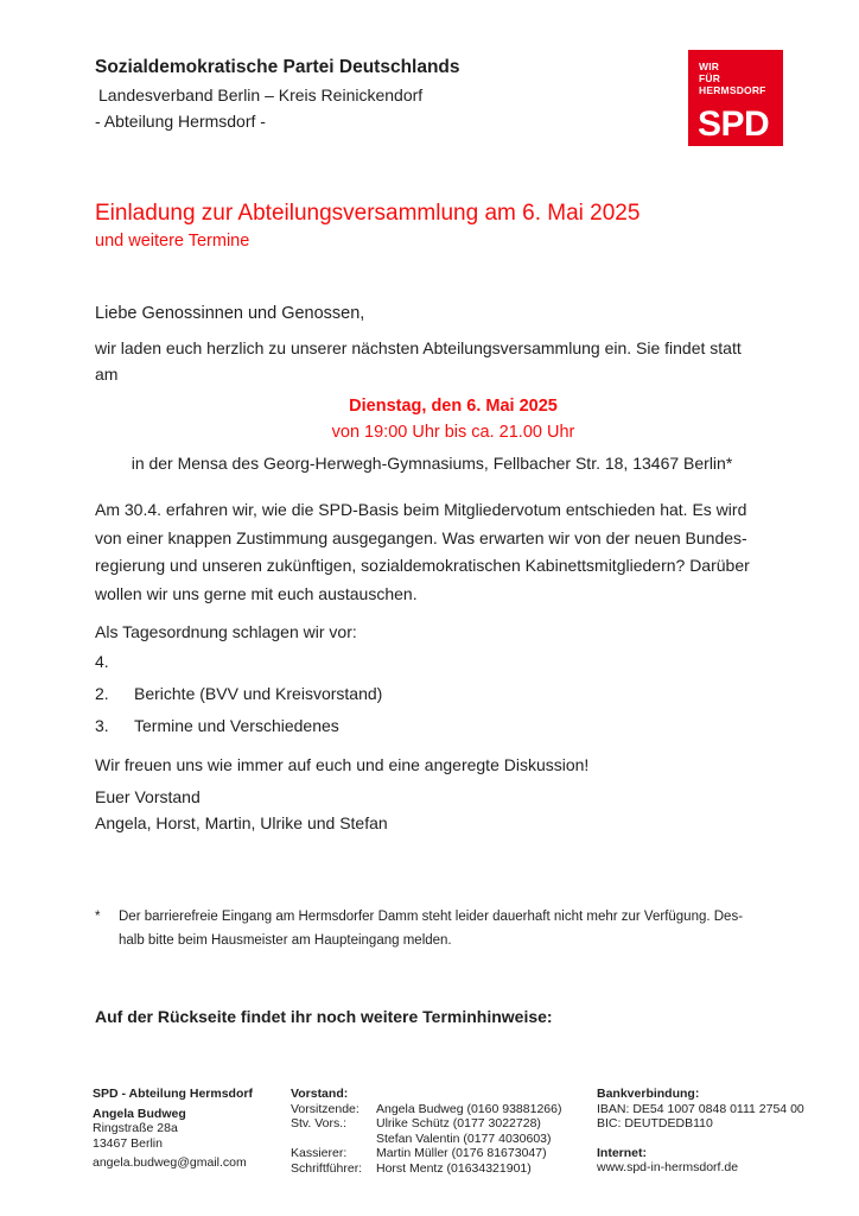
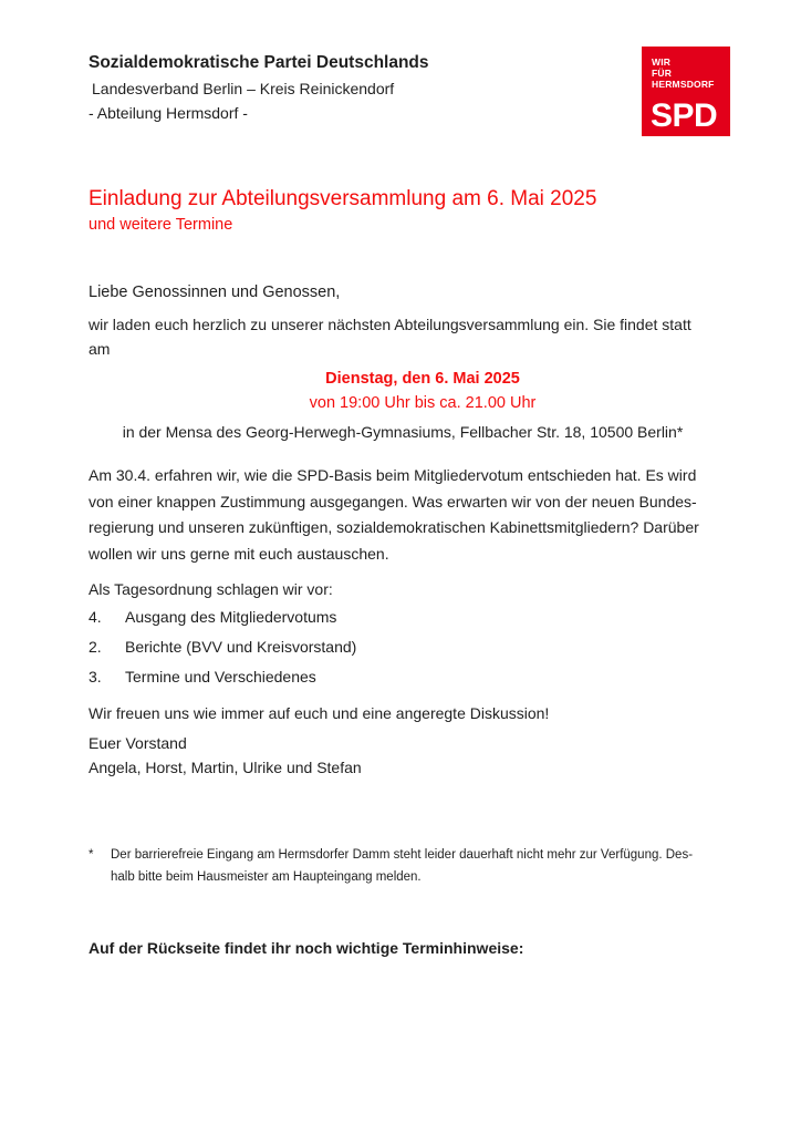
  WIR
  FÜR
  HERMSDORF
  SPD
  Sozialdemokratische Partei Deutschlands
  Landesverband Berlin – Kreis Reinickendorf
  - Abteilung Hermsdorf -
  Einladung zur Abteilungsversammlung am 6. Mai 2025
  und weitere Termine
  Liebe Genossinnen und Genossen,
  wir laden euch herzlich zu unserer nächsten Abteilungsversammlung ein. Sie findet statt
  am
  Dienstag, den 6. Mai 2025
  von 19:00 Uhr bis ca. 21.00 Uhr
- in der Mensa des Georg-Herwegh-Gymnasiums, Fellbacher Str. 18, 13467 Berlin*
+ in der Mensa des Georg-Herwegh-Gymnasiums, Fellbacher Str. 18, 10500 Berlin*
  Am 30.4. erfahren wir, wie die SPD-Basis beim Mitgliedervotum entschieden hat. Es wird
  von einer knappen Zustimmung ausgegangen. Was erwarten wir von der neuen Bundes-
  regierung und unseren zukünftigen, sozialdemokratischen Kabinettsmitgliedern? Darüber
  wollen wir uns gerne mit euch austauschen.
  Als Tagesordnung schlagen wir vor:
  4.
+ Ausgang des Mitgliedervotums
  2.
  Berichte (BVV und Kreisvorstand)
  3.
  Termine und Verschiedenes
  Wir freuen uns wie immer auf euch und eine angeregte Diskussion!
  Euer Vorstand
  Angela, Horst, Martin, Ulrike und Stefan
  *
  Der barrierefreie Eingang am Hermsdorfer Damm steht leider dauerhaft nicht mehr zur Verfügung. Des-
  halb bitte beim Hausmeister am Haupteingang melden.
- Auf der Rückseite findet ihr noch weitere Terminhinweise:
+ Auf der Rückseite findet ihr noch wichtige Terminhinweise:
- SPD - Abteilung Hermsdorf
- Angela Budweg
- Ringstraße 28a
- 13467 Berlin
- angela.budweg@gmail.com
- Vorstand:
- Vorsitzende:
- Angela Budweg (0160 93881266)
- Stv. Vors.:
- Ulrike Schütz (0177 3022728)
- Stefan Valentin (0177 4030603)
- Kassierer:
- Martin Müller (0176 81673047)
- Schriftführer:
- Horst Mentz (01634321901)
- Bankverbindung:
- IBAN: DE54 1007 0848 0111 2754 00
- BIC: DEUTDEDB110
- Internet:
- www.spd-in-hermsdorf.de
